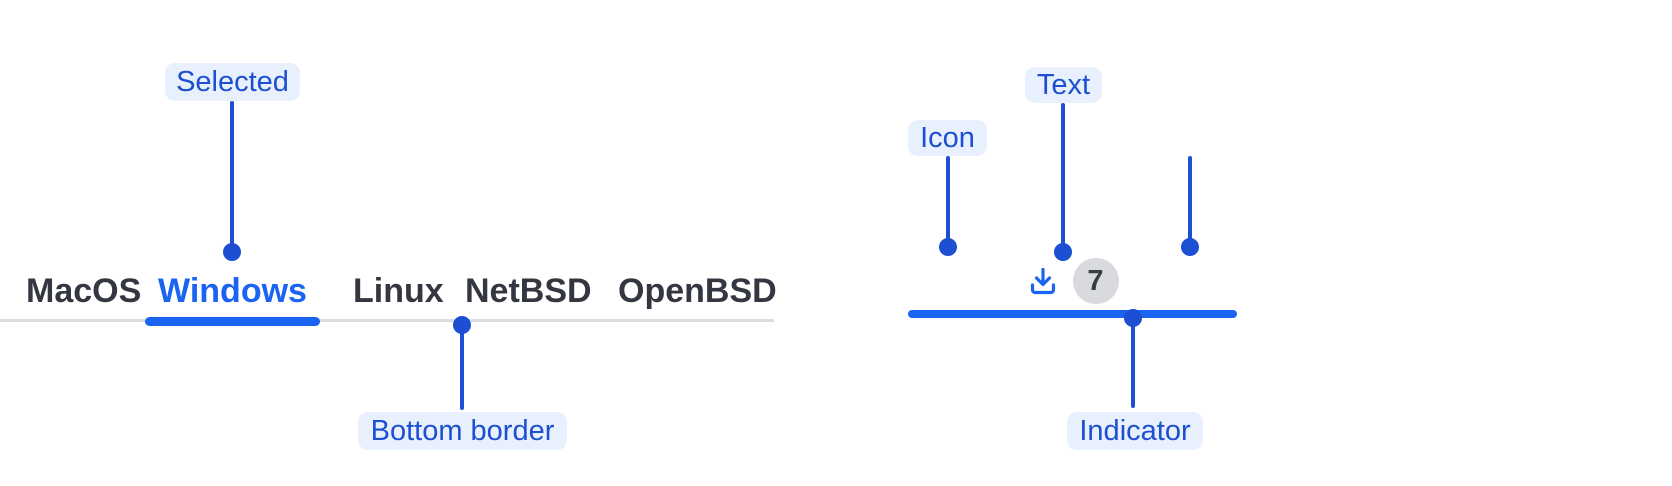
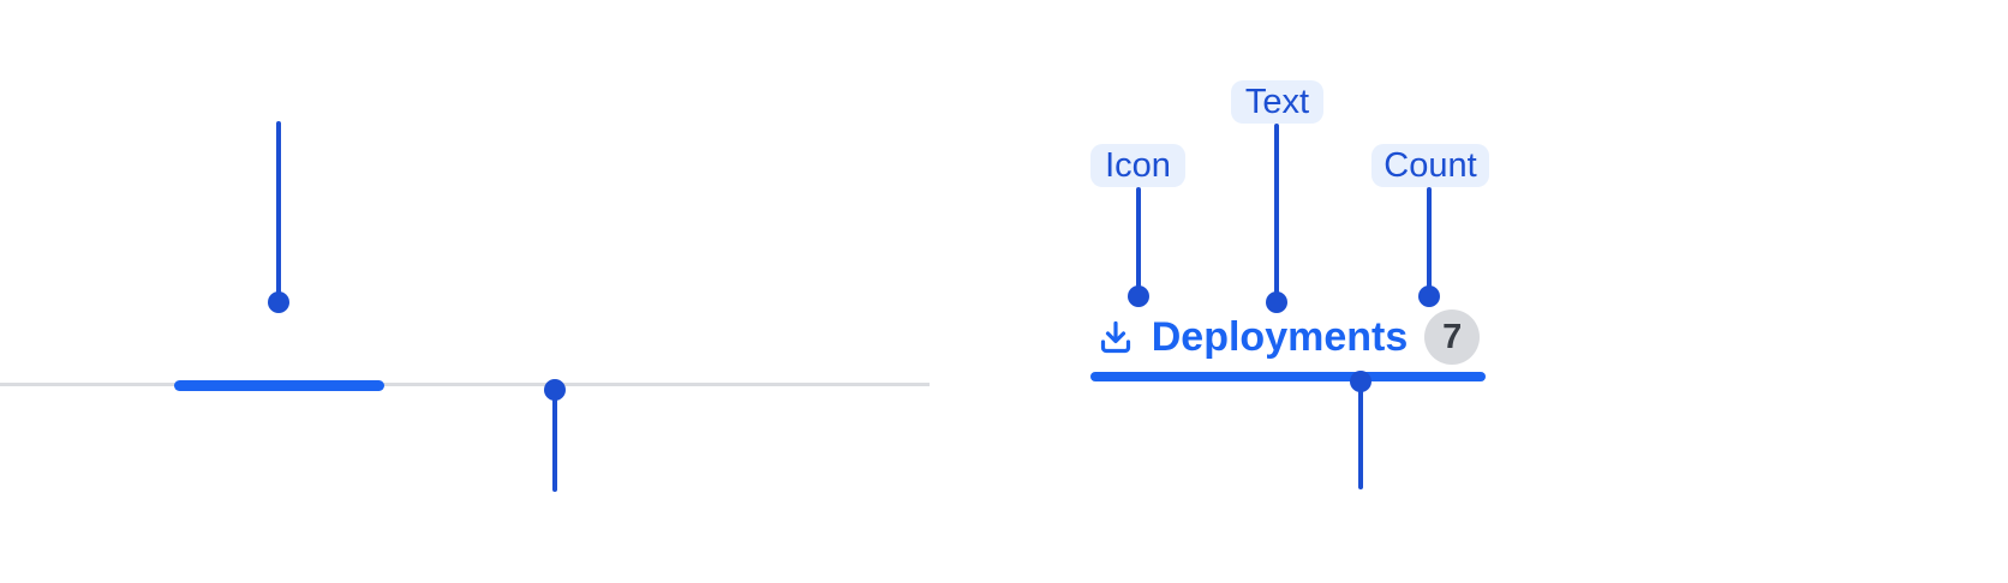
- Selected
- MacOS
- Windows
- Linux
- NetBSD
- OpenBSD
- Bottom border
  Icon
  Text
+ Count
+ Deployments
  7
- Indicator
